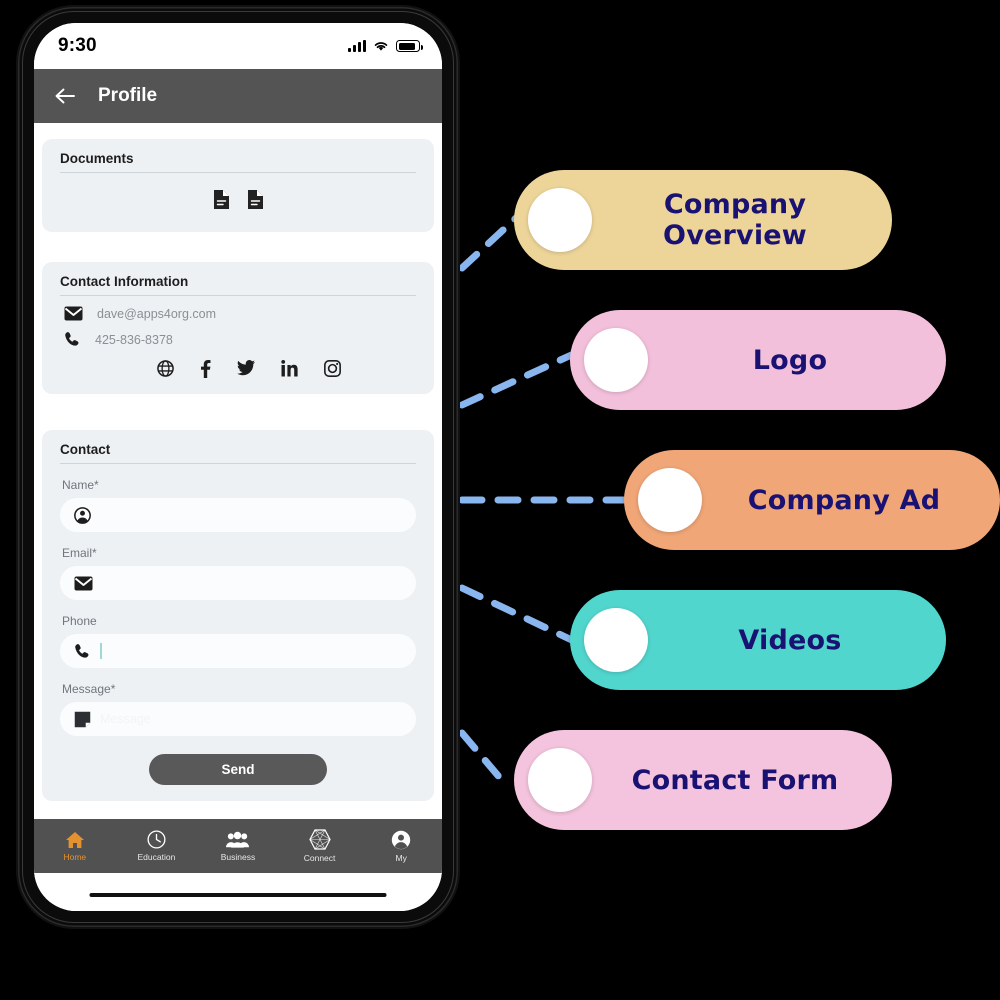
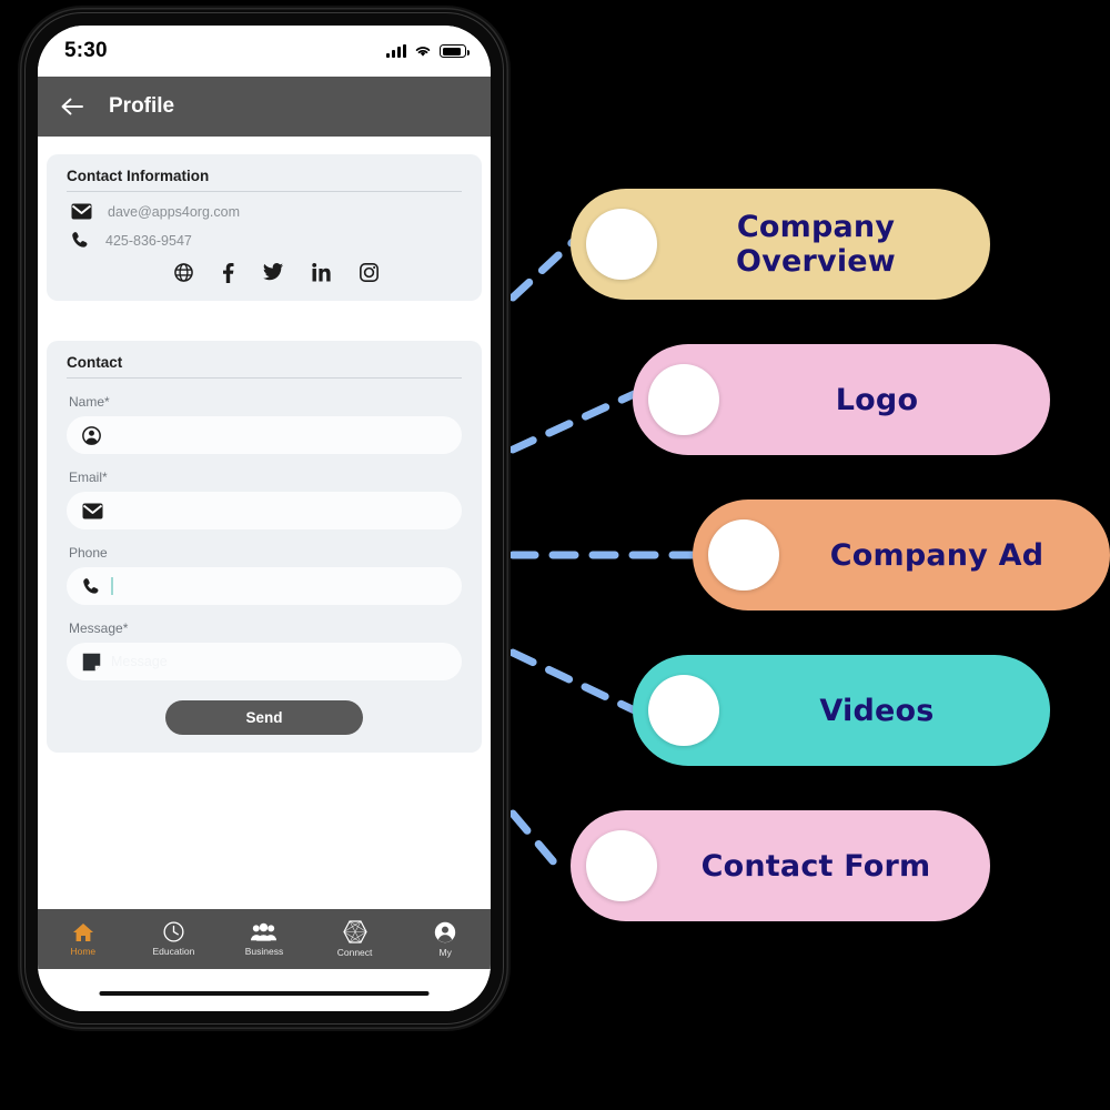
- 9:30
+ 5:30
  Profile
- Documents
  Contact Information
  dave@apps4org.com
- 425-836-8378
+ 425-836-9547
  Contact
  Name*
  Email*
  Phone
  Message*
  Send
  Home
  Education
  Business
  Connect
  My
  Company Overview
  Logo
  Company Ad
  Videos
  Contact Form
